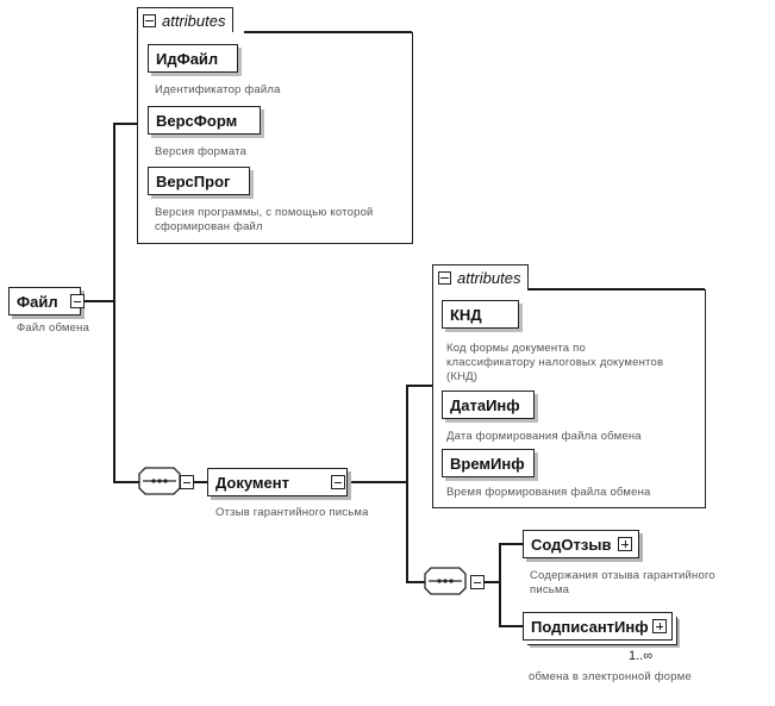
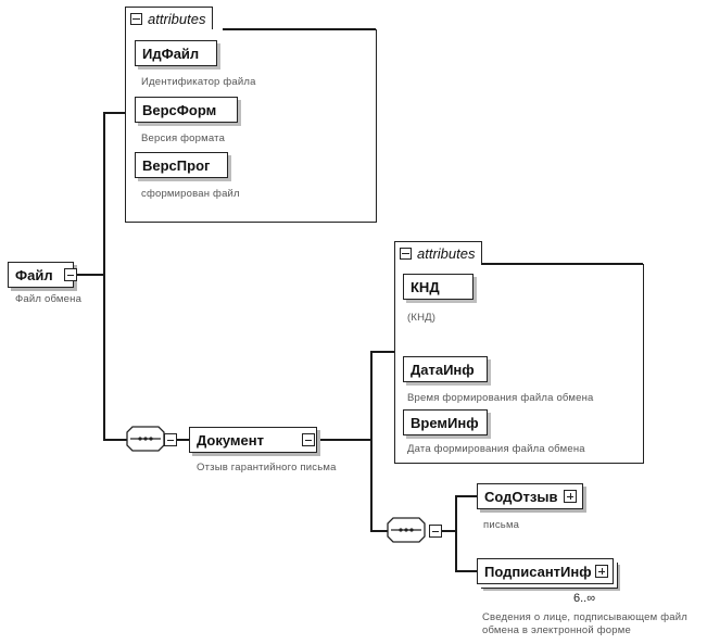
  Файл
  Файл обмена
  attributes
  ИдФайл
  Идентификатор файла
  ВерсФорм
  Версия формата
  ВерсПрог
- Версия программы, с помощью которой
  сформирован файл
  Документ
  Отзыв гарантийного письма
  attributes
  КНД
- Код формы документа по
- классификатору налоговых документов
  (КНД)
  ДатаИнф
- Дата формирования файла обмена
+ Время формирования файла обмена
  ВремИнф
- Время формирования файла обмена
+ Дата формирования файла обмена
  СодОтзыв
- Содержания отзыва гарантийного
  письма
  ПодписантИнф
- 1..∞
+ 6..∞
+ Сведения о лице, подписывающем файл
  обмена в электронной форме
